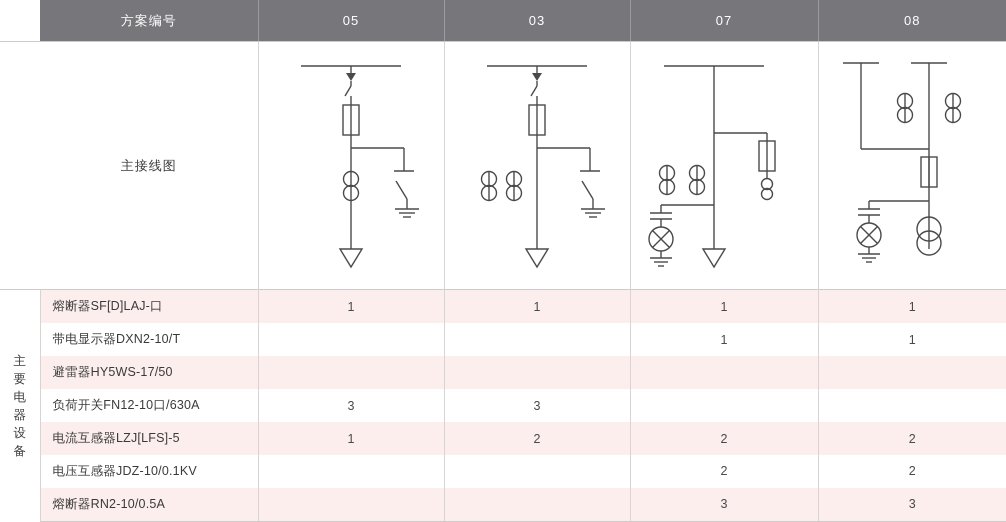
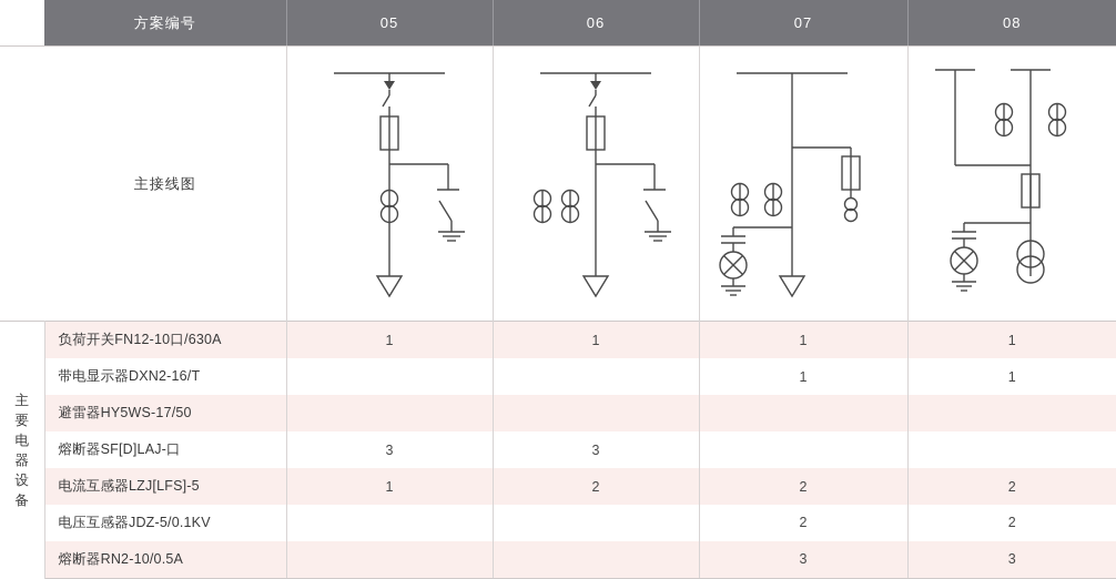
- 	方案编号	05	03	07	08
+ 	方案编号	05	06	07	08
  	主接线图
- 主要电器设备	熔断器SF[D]LAJ‑口	1	1	1	1
+ 主要电器设备	负荷开关FN12‑10口/630A	1	1	1	1
- 带电显示器DXN2‑10/T			1	1
+ 带电显示器DXN2‑16/T			1	1
  避雷器HY5WS‑17/50
- 负荷开关FN12‑10口/630A	3	3
+ 熔断器SF[D]LAJ‑口	3	3
  电流互感器LZJ[LFS]‑5	1	2	2	2
- 电压互感器JDZ‑10/0.1KV			2	2
+ 电压互感器JDZ‑5/0.1KV			2	2
  熔断器RN2‑10/0.5A			3	3
